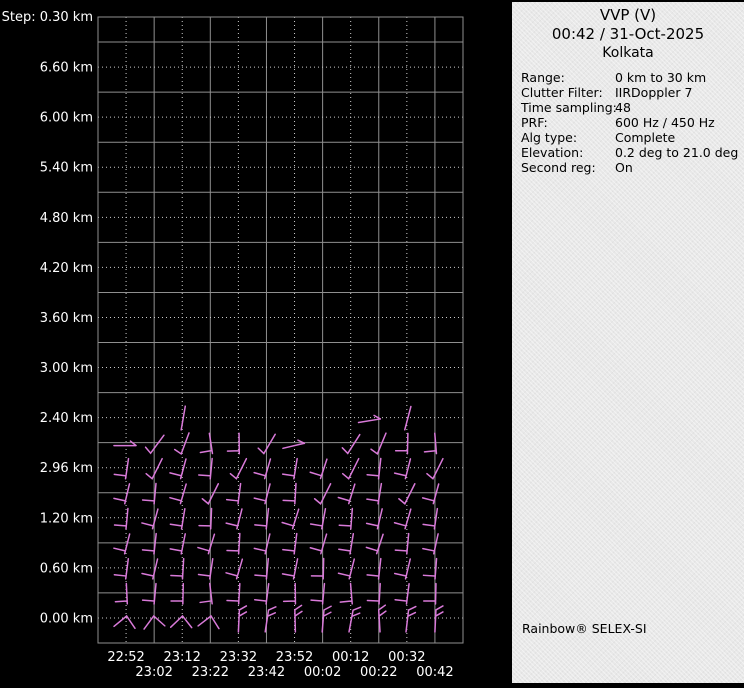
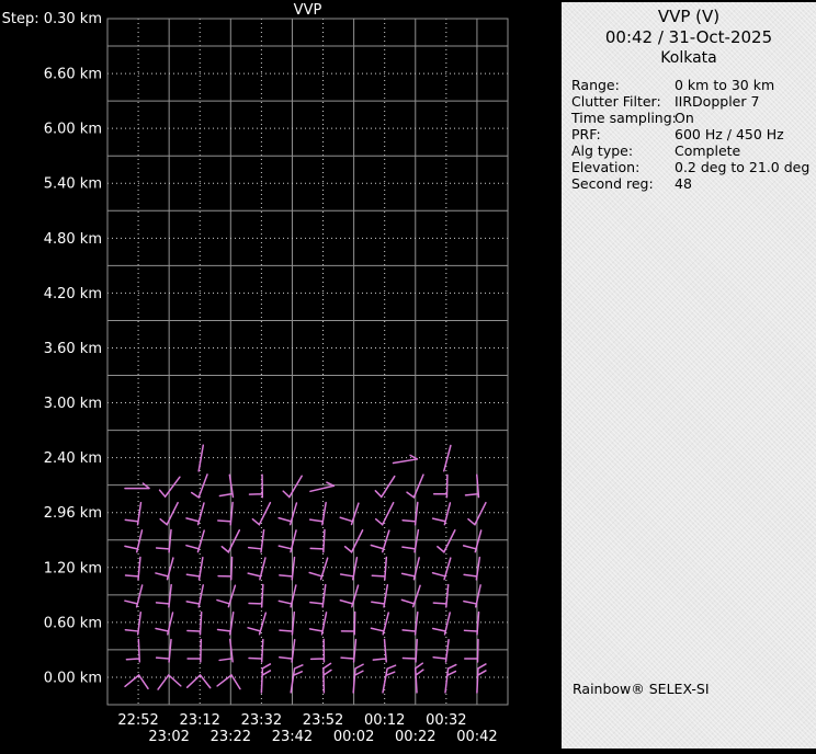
  Step: 0.30 km
+ VVP
  6.60 km
  6.00 km
  5.40 km
  4.80 km
  4.20 km
  3.60 km
  3.00 km
  2.40 km
  2.96 km
  1.20 km
  0.60 km
  0.00 km
  22:52
  23:12
  23:32
  23:52
  00:12
  00:32
  23:02
  23:22
  23:42
  00:02
  00:22
  00:42
  VVP (V)
  00:42 / 31-Oct-2025
  Kolkata
  Range:
  0 km to 30 km
  Clutter Filter:
  IIRDoppler 7
  Time sampling:
- 48
+ On
  PRF:
  600 Hz / 450 Hz
  Alg type:
  Complete
  Elevation:
  0.2 deg to 21.0 deg
  Second reg:
- On
+ 48
  Rainbow® SELEX-SI
